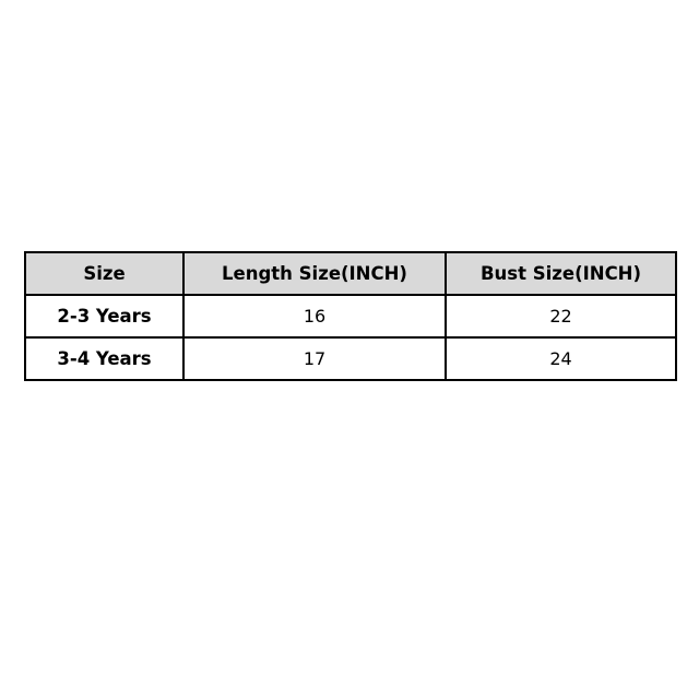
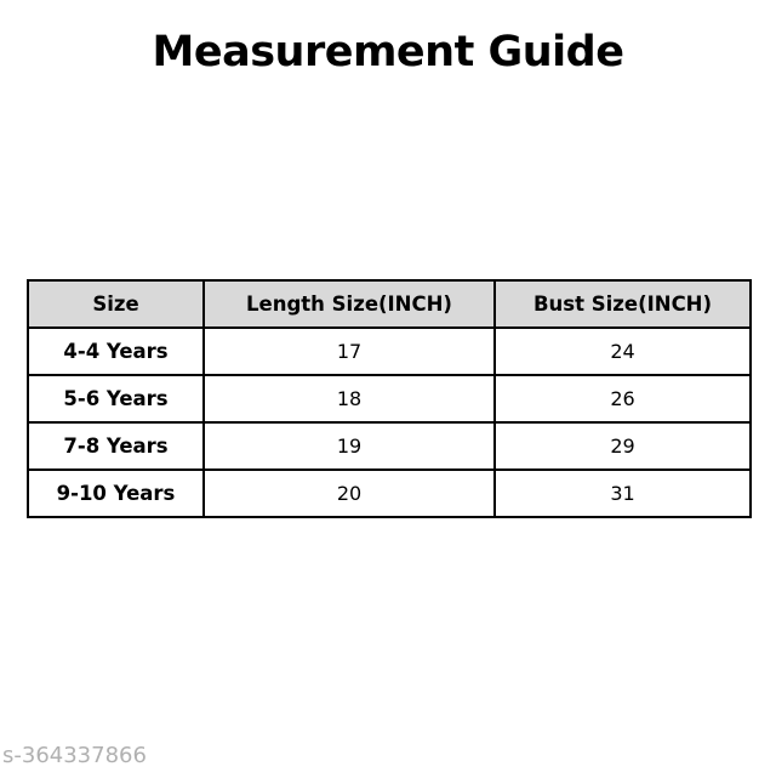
+ Measurement Guide
  Size	Length Size(INCH)	Bust Size(INCH)
- 2-3 Years	16	22
- 3-4 Years	17	24
+ 4-4 Years	17	24
+ 5-6 Years	18	26
+ 7-8 Years	19	29
+ 9-10 Years	20	31
+ s-364337866
